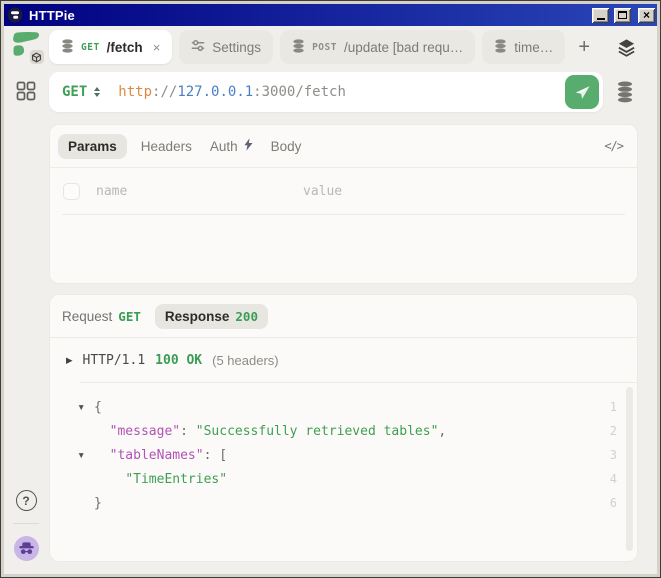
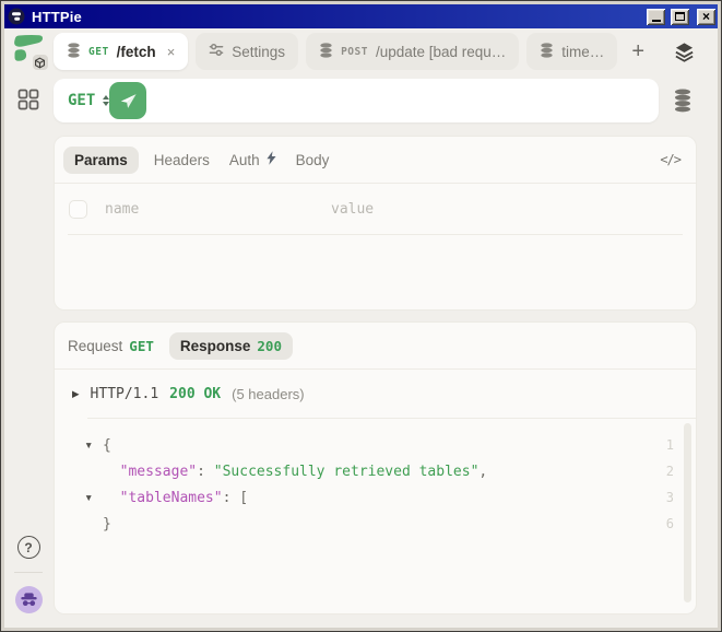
  HTTPie
  ×
  ?
  GET
  /fetch
  ×
  Settings
  POST
  /update [bad requ…
  time…
  +
  GET
- http://127.0.0.1:3000/fetch
  Params
  Headers
  Auth
  Body
  </>
  name
  value
  Request
  GET
  Response
  200
  ▶
  HTTP/1.1
- 100 OK
+ 200 OK
  (5 headers)
  ▼
  {
  1
  "message": "Successfully retrieved tables",
  2
  ▼
  "tableNames": [
  3
- "TimeEntries"
- 4
  }
  6
